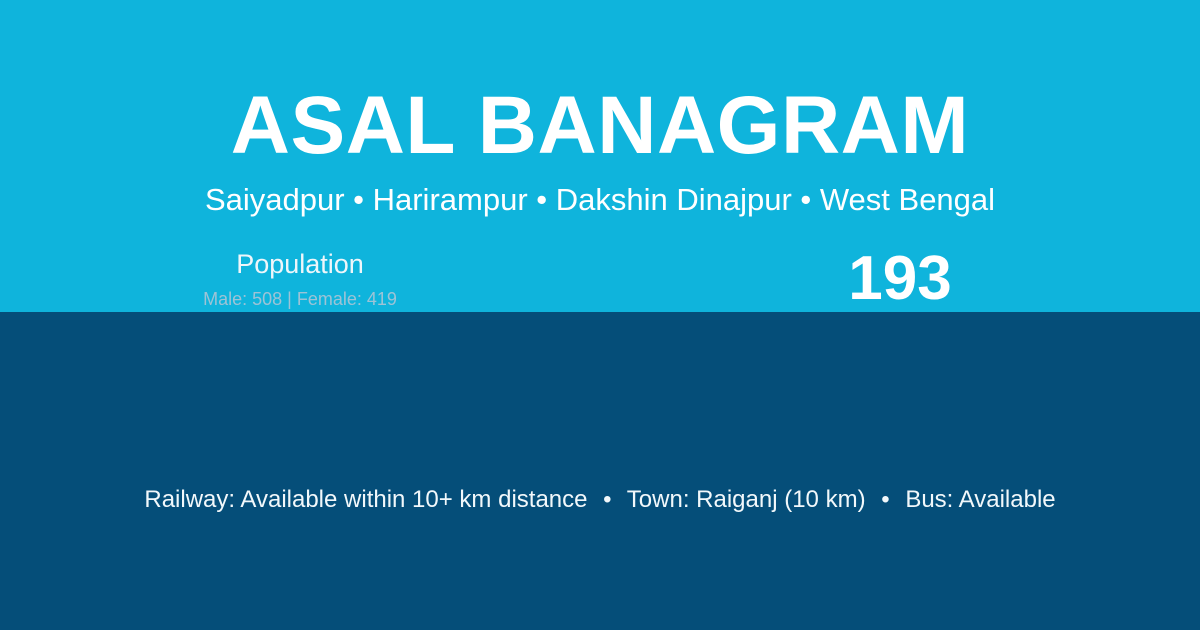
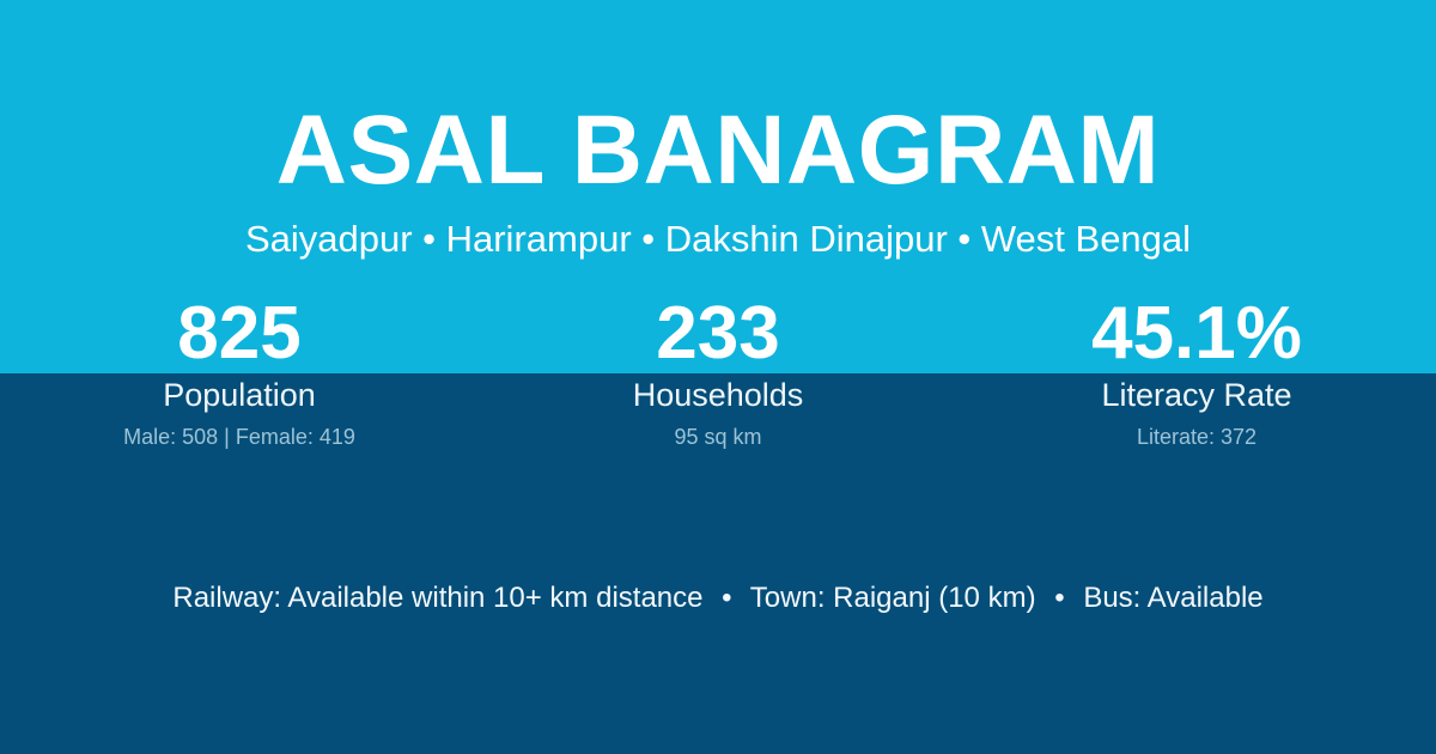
  ASAL BANAGRAM
  Saiyadpur • Harirampur • Dakshin Dinajpur • West Bengal
+ 825
  Population
  Male: 508 | Female: 419
- 193
+ 233
+ Households
+ 95 sq km
+ 45.1%
+ Literacy Rate
+ Literate: 372
  Railway: Available within 10+ km distance • Town: Raiganj (10 km) • Bus: Available
